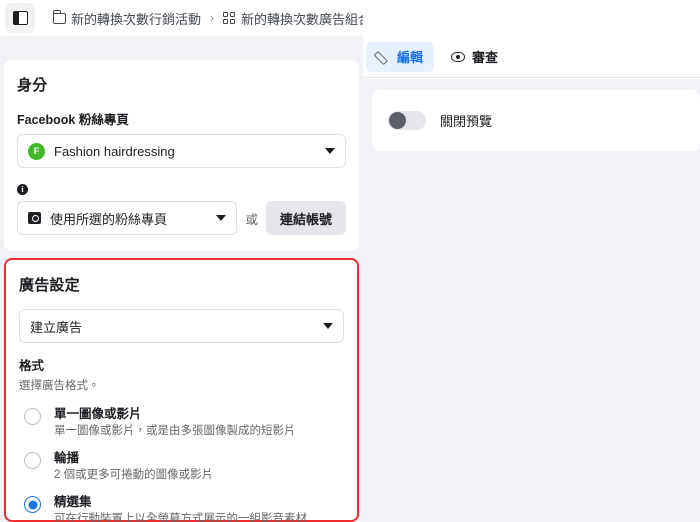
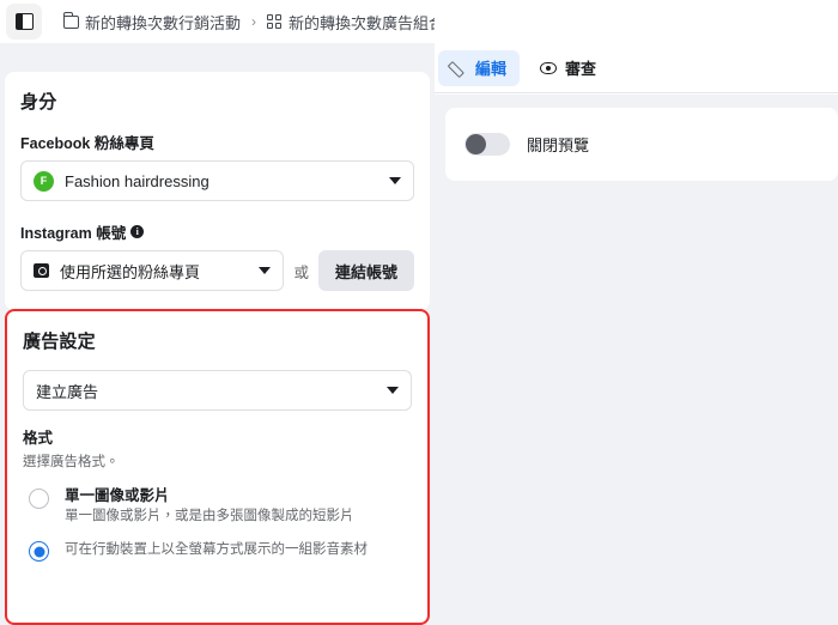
  新的轉換次數行銷活動
  ›
  新的轉換次數廣告組
  身分
  Facebook 粉絲專頁
  F
  Fashion hairdressing
+ Instagram 帳號
  i
  使用所選的粉絲專頁
  或
  連結帳號
  廣告設定
  建立廣告
  格式
  選擇廣告格式。
  單一圖像或影片
  單一圖像或影片，或是由多張圖像製成的短影片
- 輪播
- 2 個或更多可捲動的圖像或影片
- 精選集
  可在行動裝置上以全螢幕方式展示的一組影音素材
  編輯
  審查
  關閉預覽
